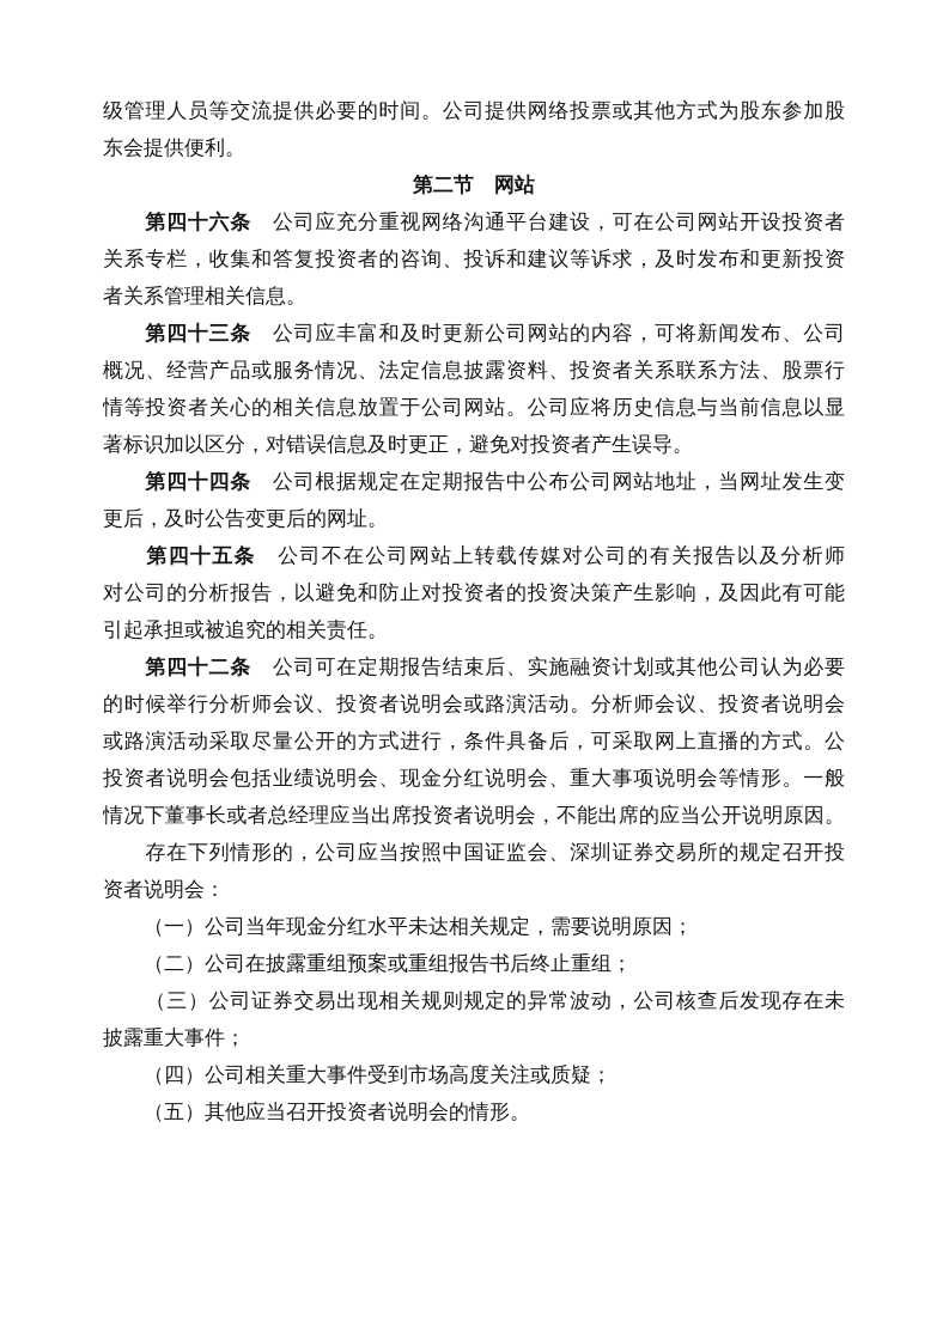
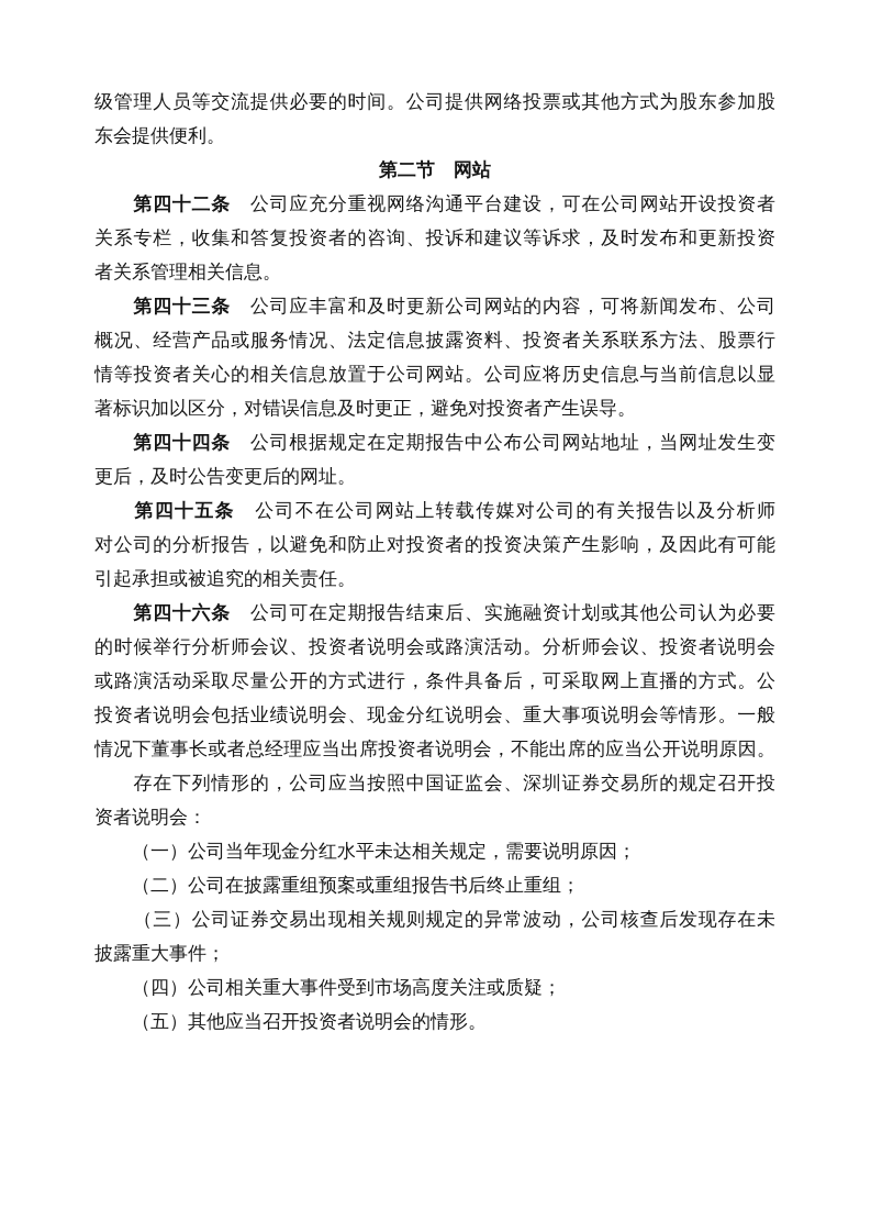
  级管理人员等交流提供必要的时间。公司提供网络投票或其他方式为股东参加股
  东会提供便利。
  第二节 网站
- 第四十六条 公司应充分重视网络沟通平台建设，可在公司网站开设投资者
+ 第四十二条 公司应充分重视网络沟通平台建设，可在公司网站开设投资者
  关系专栏，收集和答复投资者的咨询、投诉和建议等诉求，及时发布和更新投资
  者关系管理相关信息。
  第四十三条 公司应丰富和及时更新公司网站的内容，可将新闻发布、公司
  概况、经营产品或服务情况、法定信息披露资料、投资者关系联系方法、股票行
  情等投资者关心的相关信息放置于公司网站。公司应将历史信息与当前信息以显
  著标识加以区分，对错误信息及时更正，避免对投资者产生误导。
  第四十四条 公司根据规定在定期报告中公布公司网站地址，当网址发生变
  更后，及时公告变更后的网址。
  第四十五条 公司不在公司网站上转载传媒对公司的有关报告以及分析师
  对公司的分析报告，以避免和防止对投资者的投资决策产生影响，及因此有可能
  引起承担或被追究的相关责任。
- 第四十二条 公司可在定期报告结束后、实施融资计划或其他公司认为必要
+ 第四十六条 公司可在定期报告结束后、实施融资计划或其他公司认为必要
  的时候举行分析师会议、投资者说明会或路演活动。分析师会议、投资者说明会
  或路演活动采取尽量公开的方式进行，条件具备后，可采取网上直播的方式。公
  投资者说明会包括业绩说明会、现金分红说明会、重大事项说明会等情形。一般
  情况下董事长或者总经理应当出席投资者说明会，不能出席的应当公开说明原因。
  存在下列情形的，公司应当按照中国证监会、深圳证券交易所的规定召开投
  资者说明会：
  （一）公司当年现金分红水平未达相关规定，需要说明原因；
  （二）公司在披露重组预案或重组报告书后终止重组；
  （三）公司证券交易出现相关规则规定的异常波动，公司核查后发现存在未
  披露重大事件；
  （四）公司相关重大事件受到市场高度关注或质疑；
  （五）其他应当召开投资者说明会的情形。
